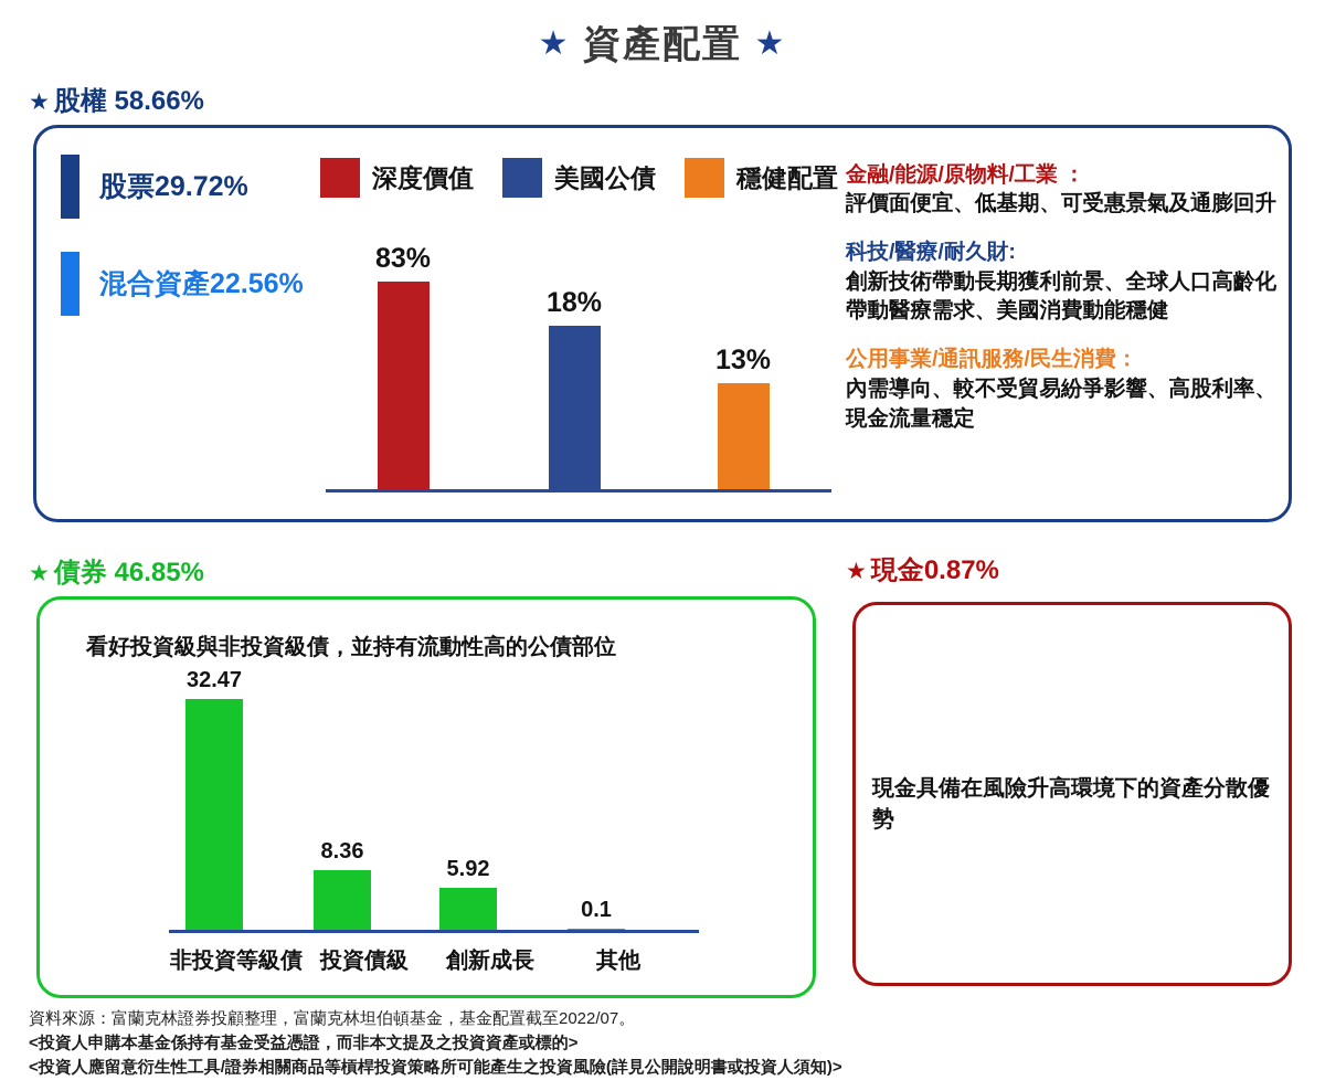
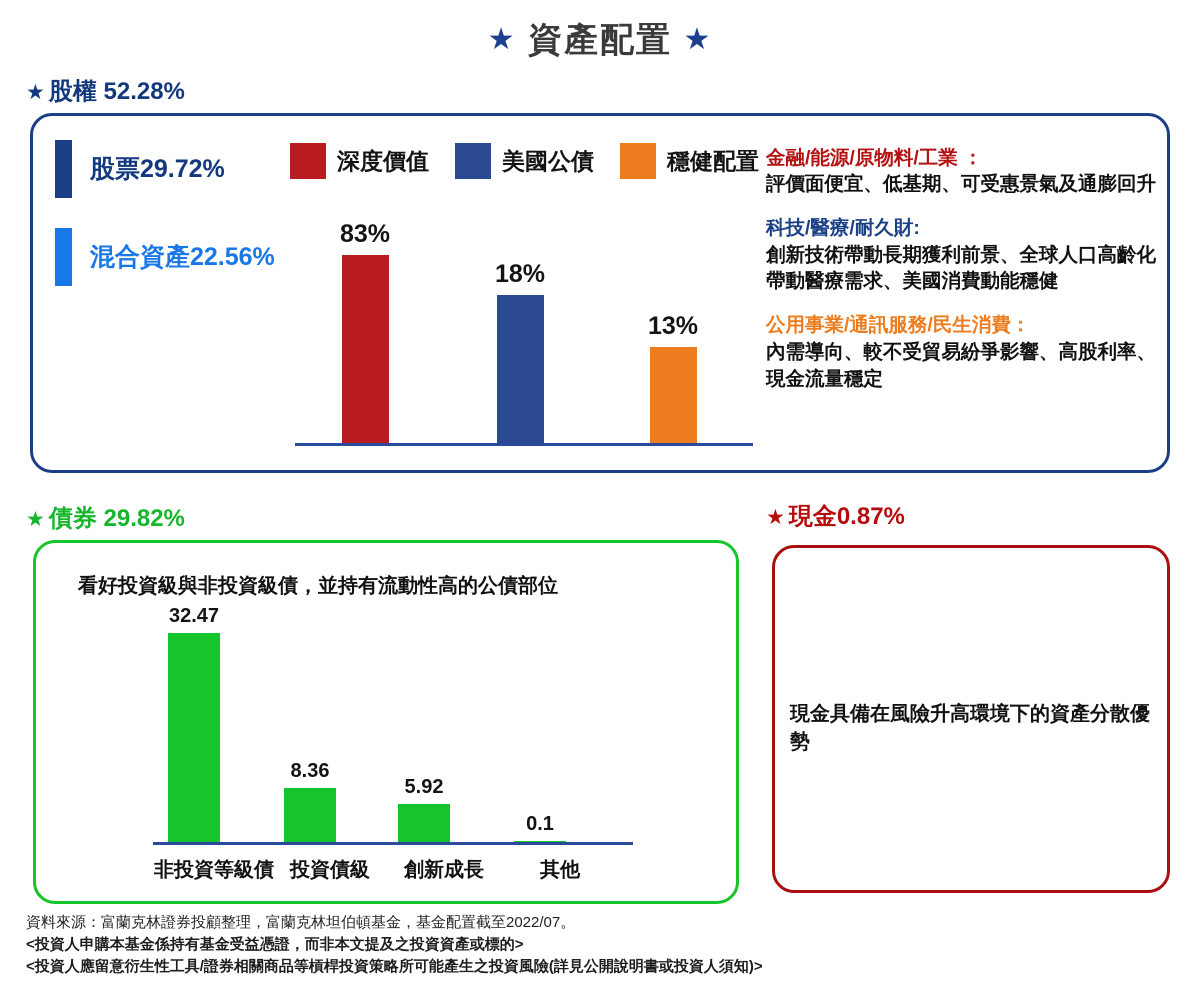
  ★ 資產配置 ★
- ★ 股權 58.66%
+ ★ 股權 52.28%
  股票29.72%
  混合資產22.56%
  深度價值
  美國公債
  穩健配置
  83%
  18%
  13%
  金融/能源/原物料/工業 ：
  評價面便宜、低基期、可受惠景氣及通膨回升
  科技/醫療/耐久財:
  創新技術帶動長期獲利前景、全球人口高齡化帶動醫療需求、美國消費動能穩健
  公用事業/通訊服務/民生消費：
  內需導向、較不受貿易紛爭影響、高股利率、現金流量穩定
- ★ 債券 46.85%
+ ★ 債券 29.82%
  看好投資級與非投資級債，並持有流動性高的公債部位
  32.47
  8.36
  5.92
  0.1
  非投資等級債
  投資債級
  創新成長
  其他
  ★ 現金0.87%
  現金具備在風險升高環境下的資產分散優勢
  資料來源：富蘭克林證券投顧整理，富蘭克林坦伯頓基金，基金配置截至2022/07。
  <投資人申購本基金係持有基金受益憑證，而非本文提及之投資資產或標的>
  <投資人應留意衍生性工具/證券相關商品等槓桿投資策略所可能產生之投資風險(詳見公開說明書或投資人須知)>
